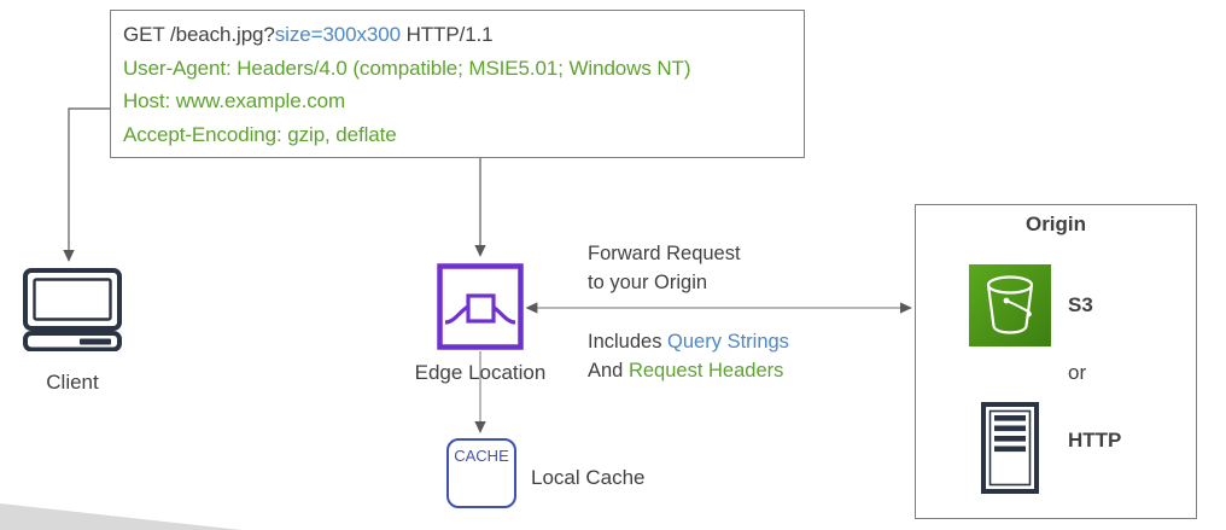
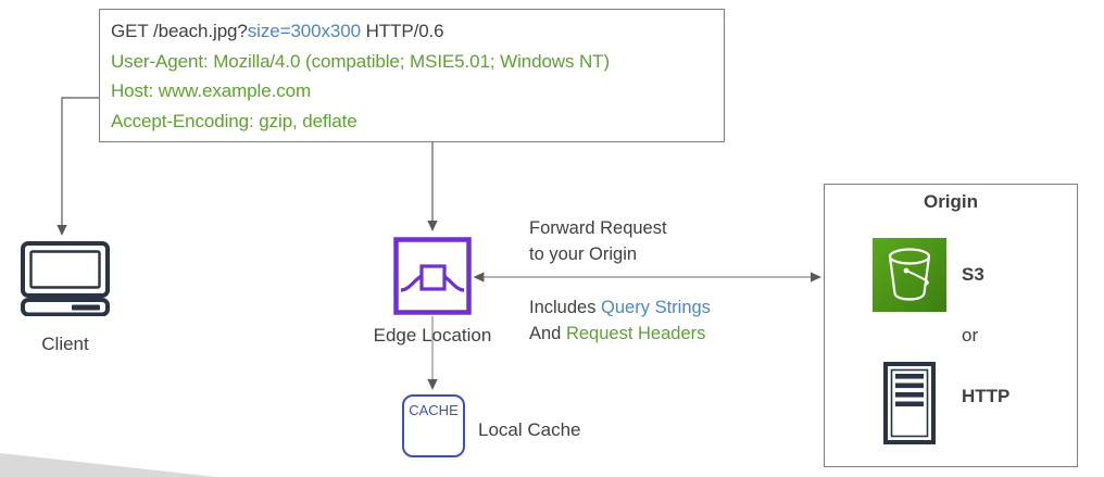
- GET /beach.jpg?size=300x300 HTTP/1.1
+ GET /beach.jpg?size=300x300 HTTP/0.6
- User-Agent: Headers/4.0 (compatible; MSIE5.01; Windows NT)
+ User-Agent: Mozilla/4.0 (compatible; MSIE5.01; Windows NT)
  Host: www.example.com
  Accept-Encoding: gzip, deflate
  Client
  Edge Location
  CACHE
  Local Cache
  Forward Request
  to your Origin
  Includes Query Strings
  And Request Headers
  Origin
  S3
  or
  HTTP
